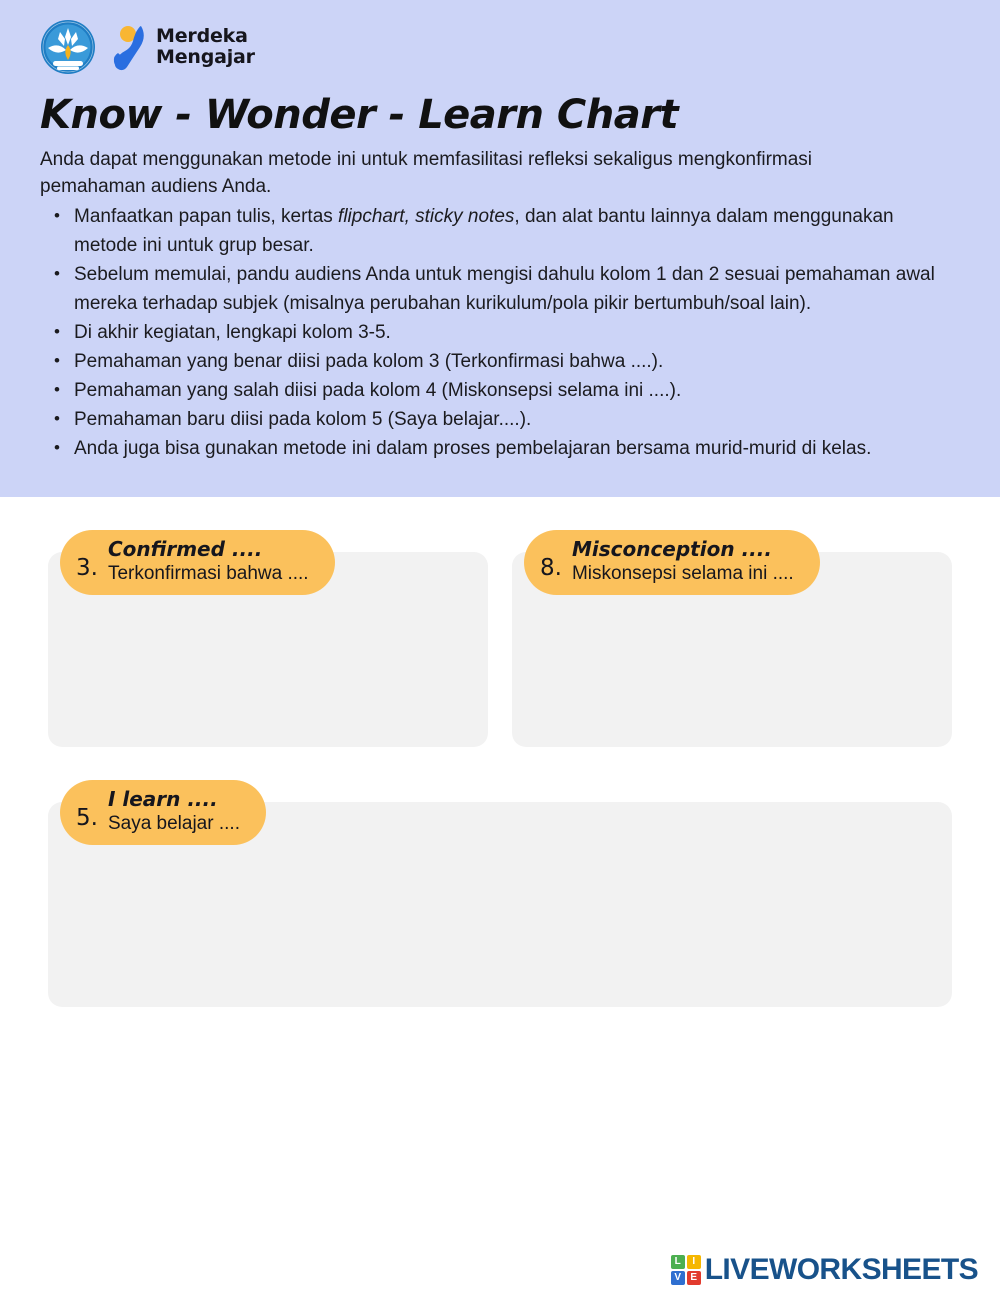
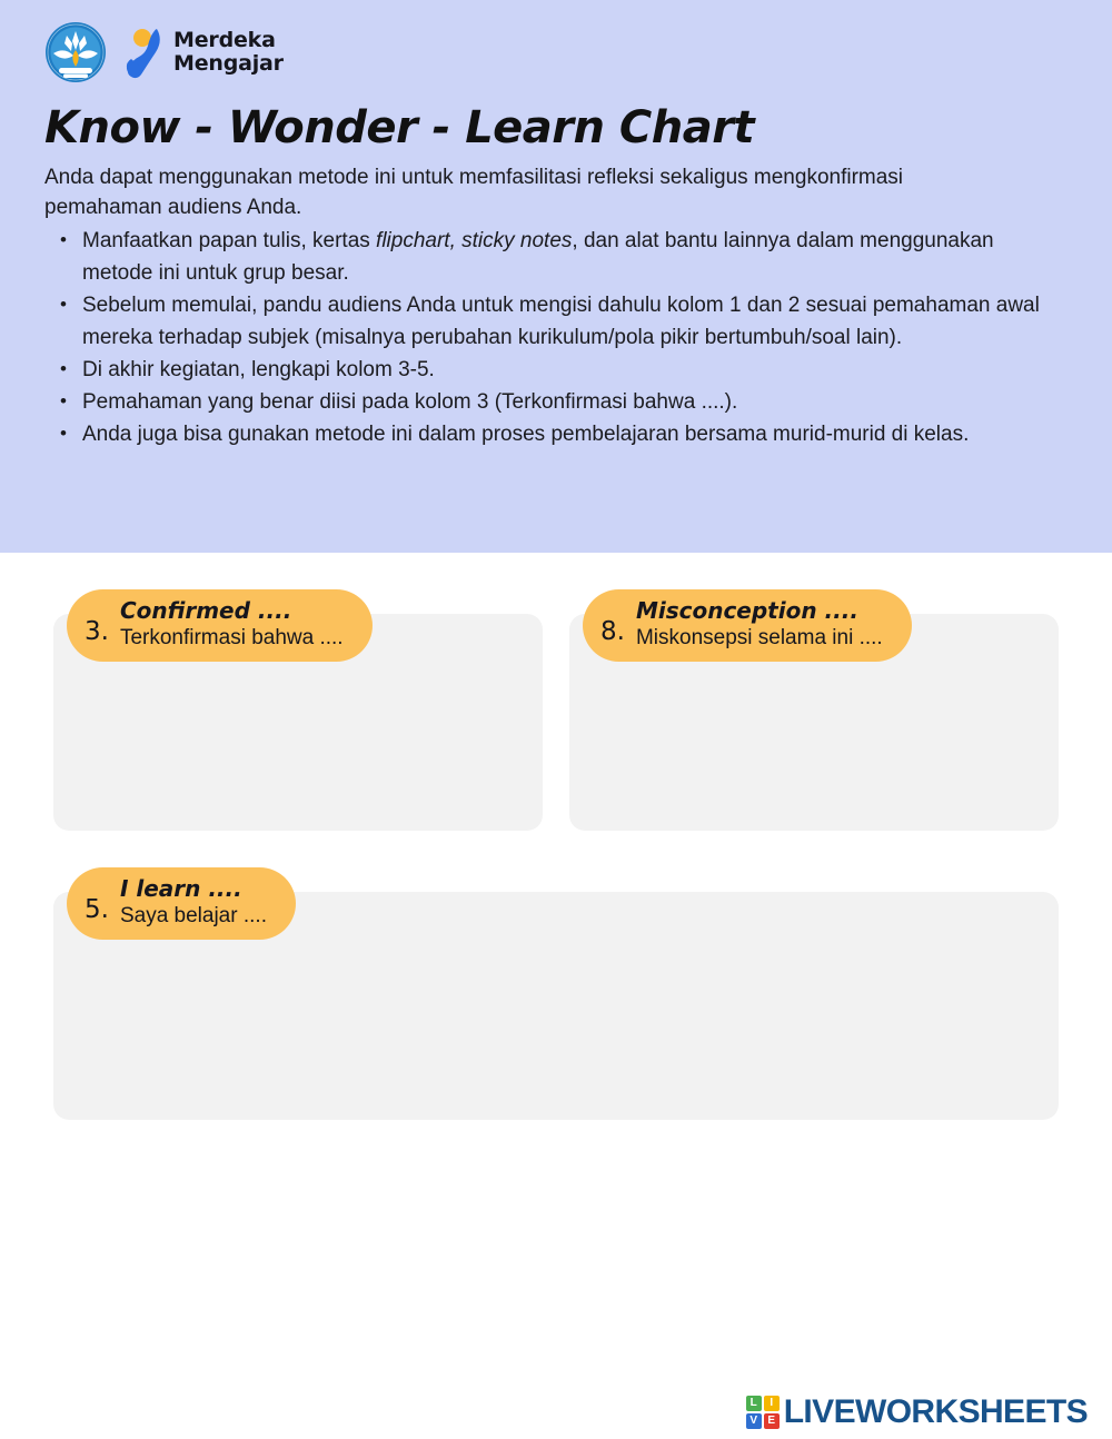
  Merdeka
  Mengajar
  Know - Wonder - Learn Chart
  Anda dapat menggunakan metode ini untuk memfasilitasi refleksi sekaligus mengkonfirmasi pemahaman audiens Anda.
  Manfaatkan papan tulis, kertas flipchart, sticky notes, dan alat bantu lainnya dalam menggunakan metode ini untuk grup besar.
  Sebelum memulai, pandu audiens Anda untuk mengisi dahulu kolom 1 dan 2 sesuai pemahaman awal mereka terhadap subjek (misalnya perubahan kurikulum/pola pikir bertumbuh/soal lain).
  Di akhir kegiatan, lengkapi kolom 3-5.
  Pemahaman yang benar diisi pada kolom 3 (Terkonfirmasi bahwa ....).
- Pemahaman yang salah diisi pada kolom 4 (Miskonsepsi selama ini ....).
- Pemahaman baru diisi pada kolom 5 (Saya belajar....).
  Anda juga bisa gunakan metode ini dalam proses pembelajaran bersama murid-murid di kelas.
  3.
  Confirmed ....
  Terkonfirmasi bahwa ....
  8.
  Misconception ....
  Miskonsepsi selama ini ....
  5.
  I learn ....
  Saya belajar ....
  L
  I
  V
  E
  LIVEWORKSHEETS
